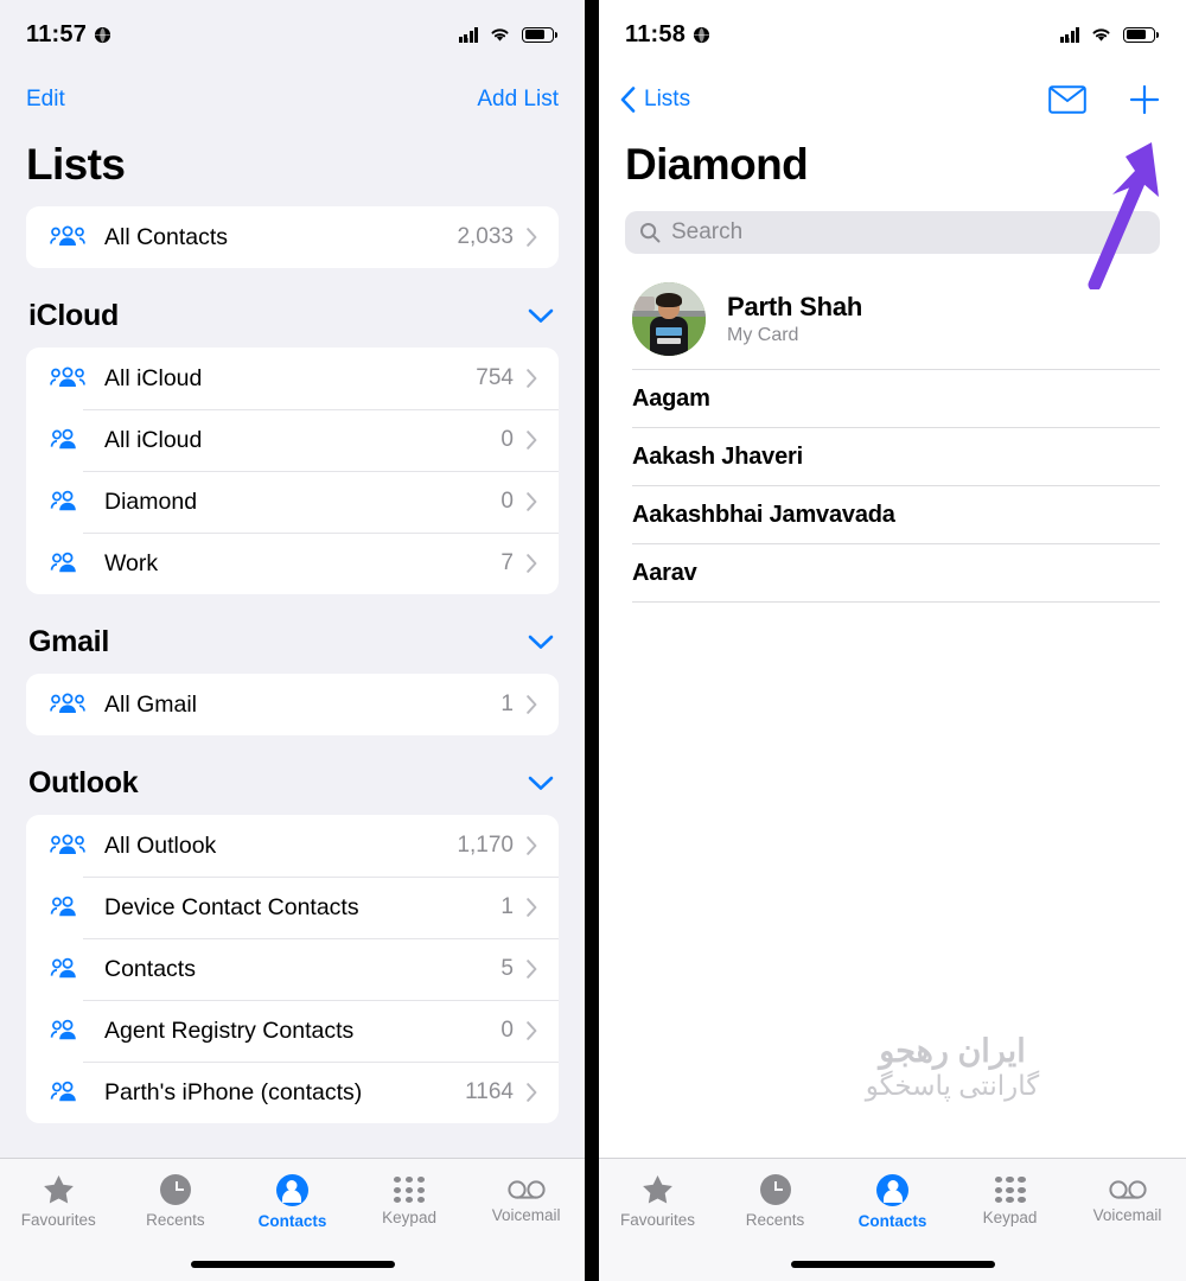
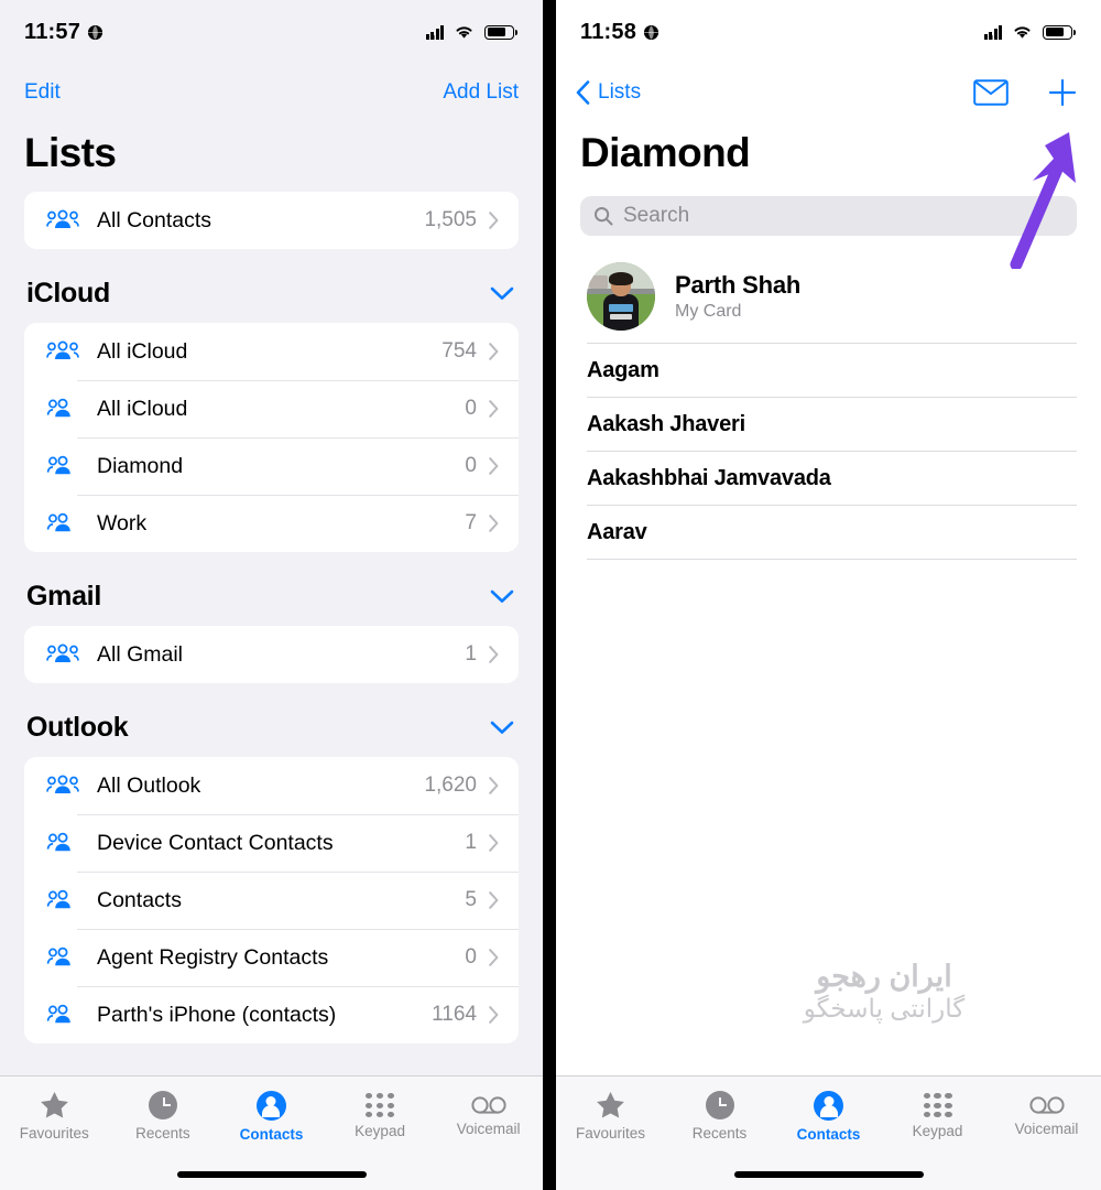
  11:57
  Edit
  Add List
  Lists
  All Contacts
- 2,033
+ 1,505
  iCloud
  All iCloud
  754
  All iCloud
  0
  Diamond
  0
  Work
  7
  Gmail
  All Gmail
  1
  Outlook
  All Outlook
- 1,170
+ 1,620
  Device Contact Contacts
  1
  Contacts
  5
  Agent Registry Contacts
  0
  Parth's iPhone (contacts)
  1164
  Favourites
  Recents
  Contacts
  Keypad
  Voicemail
  11:58
  Lists
  Diamond
  Search
  Parth Shah
  My Card
  Aagam
  Aakash Jhaveri
  Aakashbhai Jamvavada
  Aarav
  Favourites
  Recents
  Contacts
  Keypad
  Voicemail
  ایران رهجو
  گارانتی پاسخگو
